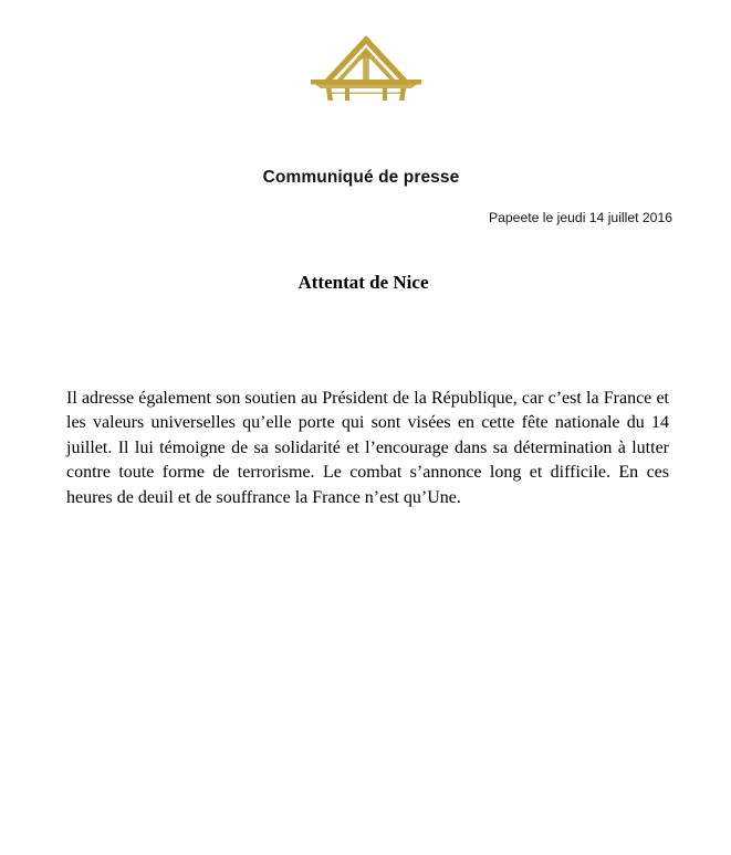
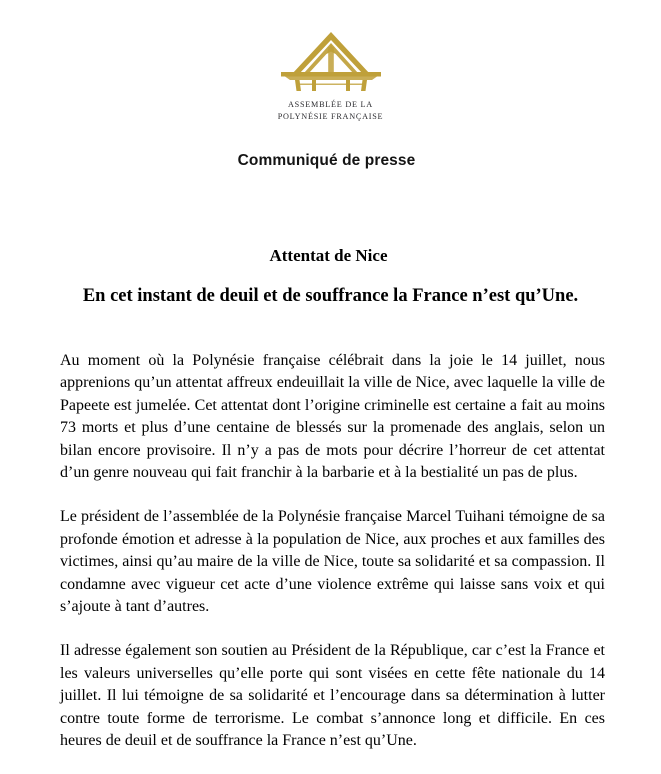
+ ASSEMBLÉE DE LA
+ POLYNÉSIE FRANÇAISE
  Communiqué de presse
- Papeete le jeudi 14 juillet 2016
  Attentat de Nice
+ En cet instant de deuil et de souffrance la France n’est qu’Une.
+ Au moment où la Polynésie française célébrait dans la joie le 14 juillet, nous apprenions qu’un attentat affreux endeuillait la ville de Nice, avec laquelle la ville de Papeete est jumelée. Cet attentat dont l’origine criminelle est certaine a fait au moins 73 morts et plus d’une centaine de blessés sur la promenade des anglais, selon un bilan encore provisoire. Il n’y a pas de mots pour décrire l’horreur de cet attentat d’un genre nouveau qui fait franchir à la barbarie et à la bestialité un pas de plus.
+ Le président de l’assemblée de la Polynésie française Marcel Tuihani témoigne de sa profonde émotion et adresse à la population de Nice, aux proches et aux familles des victimes, ainsi qu’au maire de la ville de Nice, toute sa solidarité et sa compassion. Il condamne avec vigueur cet acte d’une violence extrême qui laisse sans voix et qui s’ajoute à tant d’autres.
  Il adresse également son soutien au Président de la République, car c’est la France et les valeurs universelles qu’elle porte qui sont visées en cette fête nationale du 14 juillet. Il lui témoigne de sa solidarité et l’encourage dans sa détermination à lutter contre toute forme de terrorisme. Le combat s’annonce long et difficile. En ces heures de deuil et de souffrance la France n’est qu’Une.
